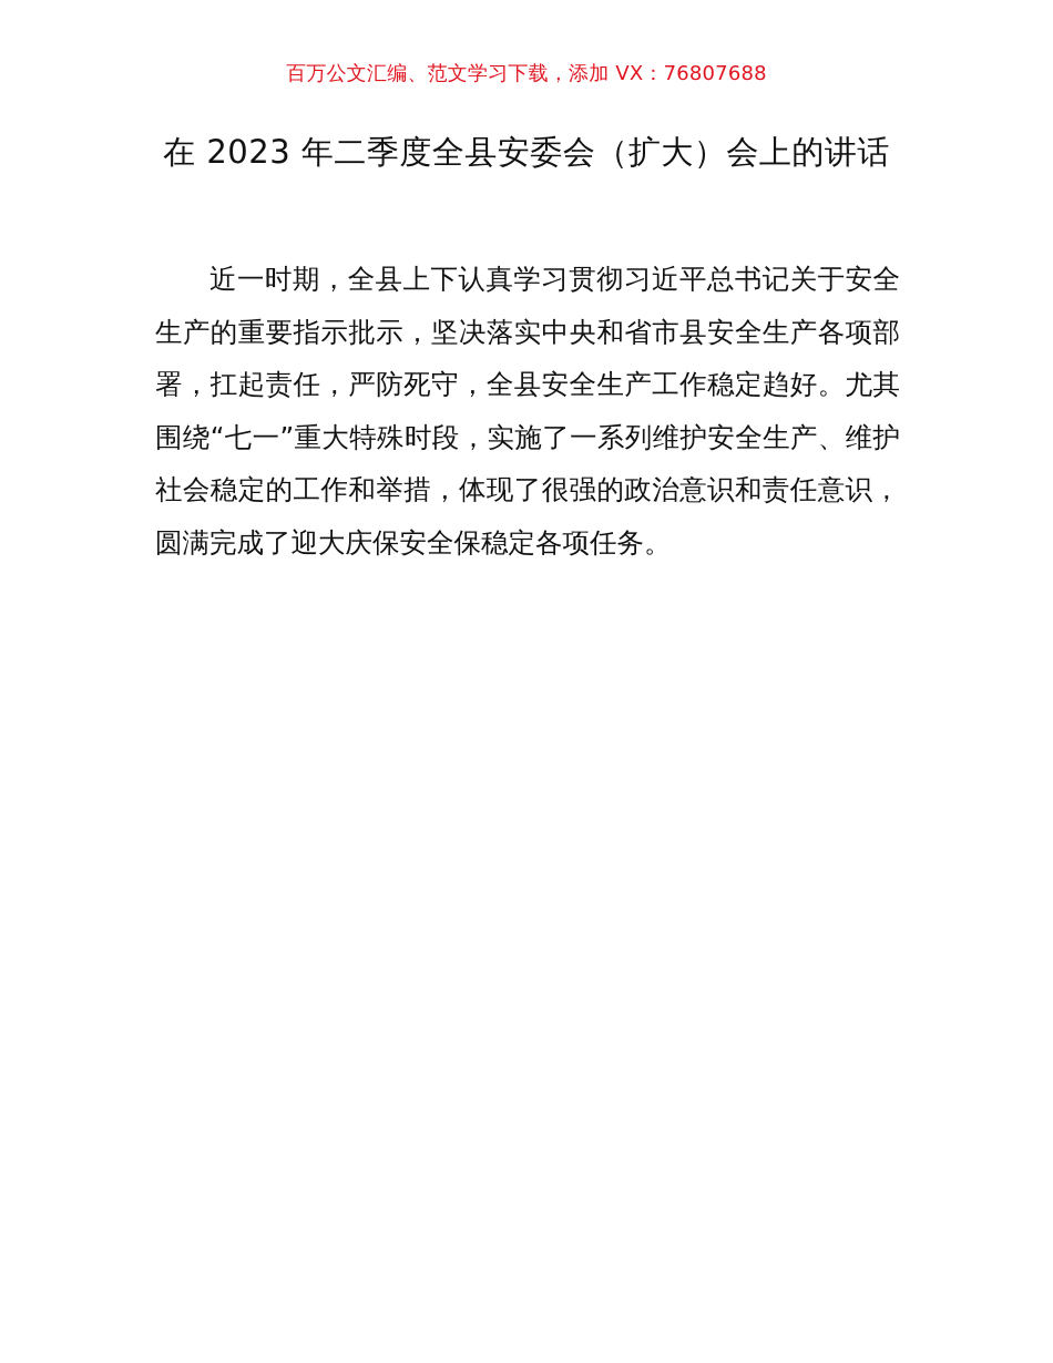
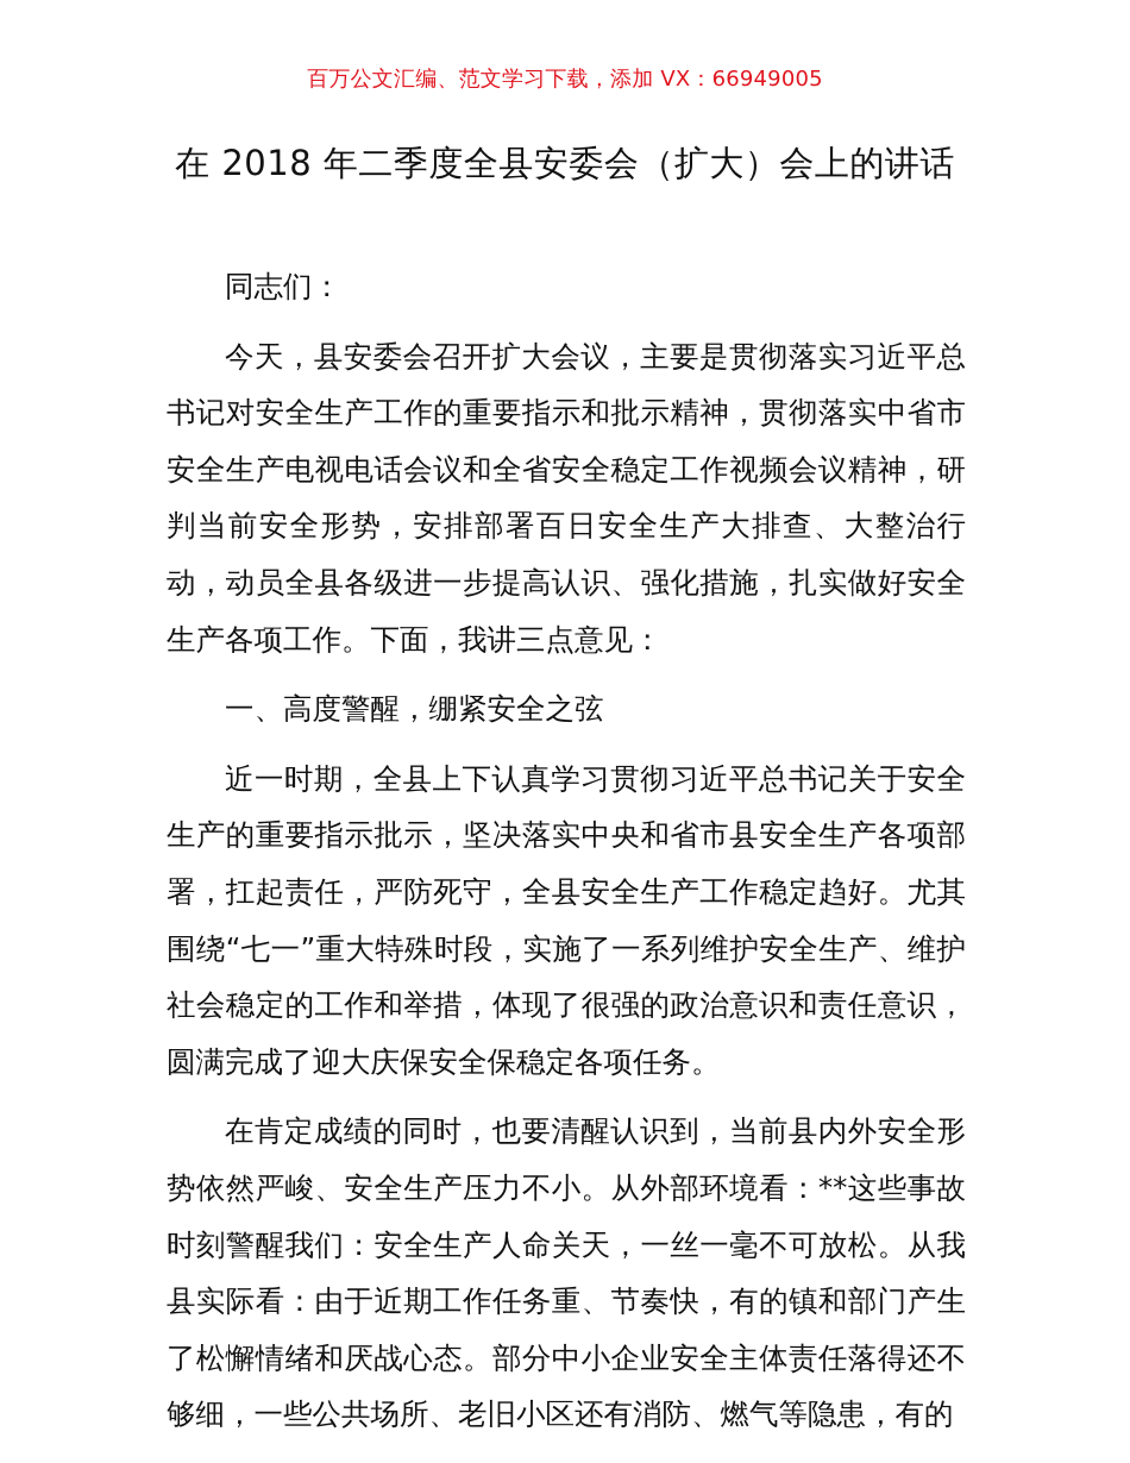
- 百万公文汇编、范文学习下载，添加 VX：76807688
+ 百万公文汇编、范文学习下载，添加 VX：66949005
- 在 2023 年二季度全县安委会（扩大）会上的讲话
+ 在 2018 年二季度全县安委会（扩大）会上的讲话
+ 同志们：
+ 今天，县安委会召开扩大会议，主要是贯彻落实习近平总书记对安全生产工作的重要指示和批示精神，贯彻落实中省市安全生产电视电话会议和全省安全稳定工作视频会议精神，研判当前安全形势，安排部署百日安全生产大排查、大整治行动，动员全县各级进一步提高认识、强化措施，扎实做好安全生产各项工作。下面，我讲三点意见：
+ 一、高度警醒，绷紧安全之弦
  近一时期，全县上下认真学习贯彻习近平总书记关于安全生产的重要指示批示，坚决落实中央和省市县安全生产各项部署，扛起责任，严防死守，全县安全生产工作稳定趋好。尤其围绕“七一”重大特殊时段，实施了一系列维护安全生产、维护社会稳定的工作和举措，体现了很强的政治意识和责任意识，圆满完成了迎大庆保安全保稳定各项任务。
+ 在肯定成绩的同时，也要清醒认识到，当前县内外安全形势依然严峻、安全生产压力不小。从外部环境看：**这些事故时刻警醒我们：安全生产人命关天，一丝一毫不可放松。从我县实际看：由于近期工作任务重、节奏快，有的镇和部门产生了松懈情绪和厌战心态。部分中小企业安全主体责任落得还不够细，一些公共场所、老旧小区还有消防、燃气等隐患，有的
